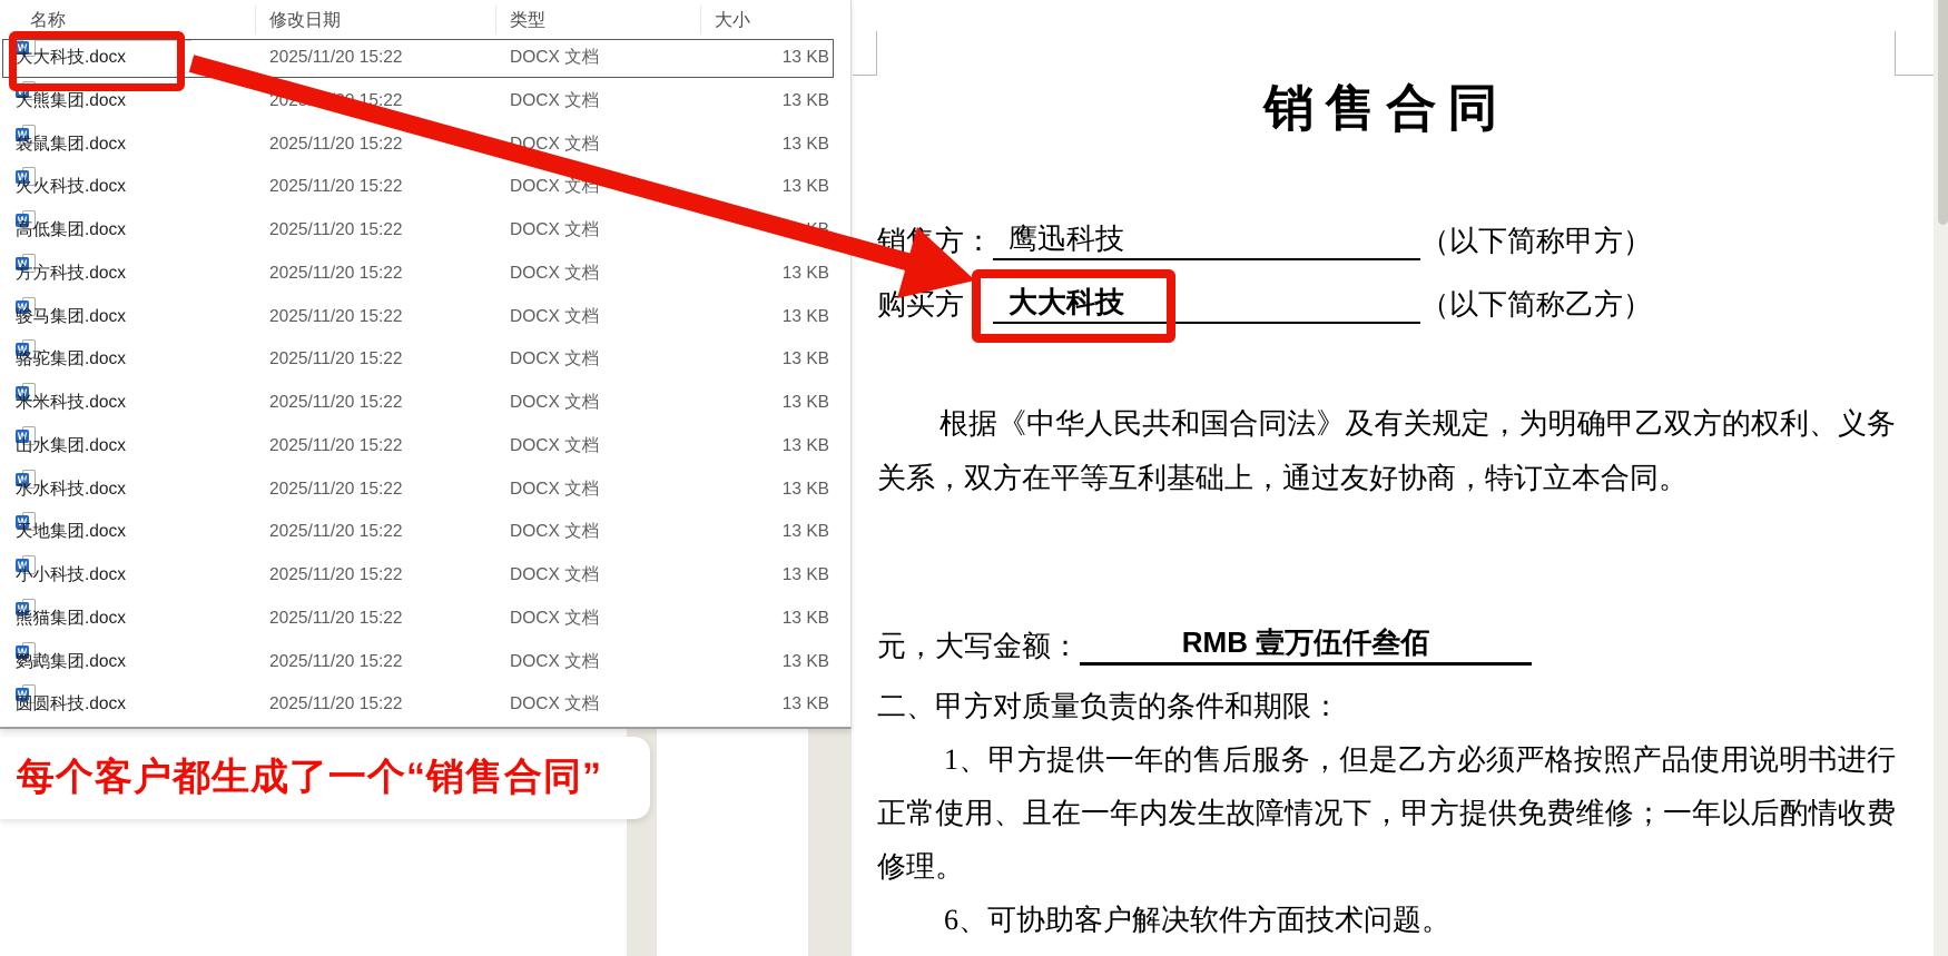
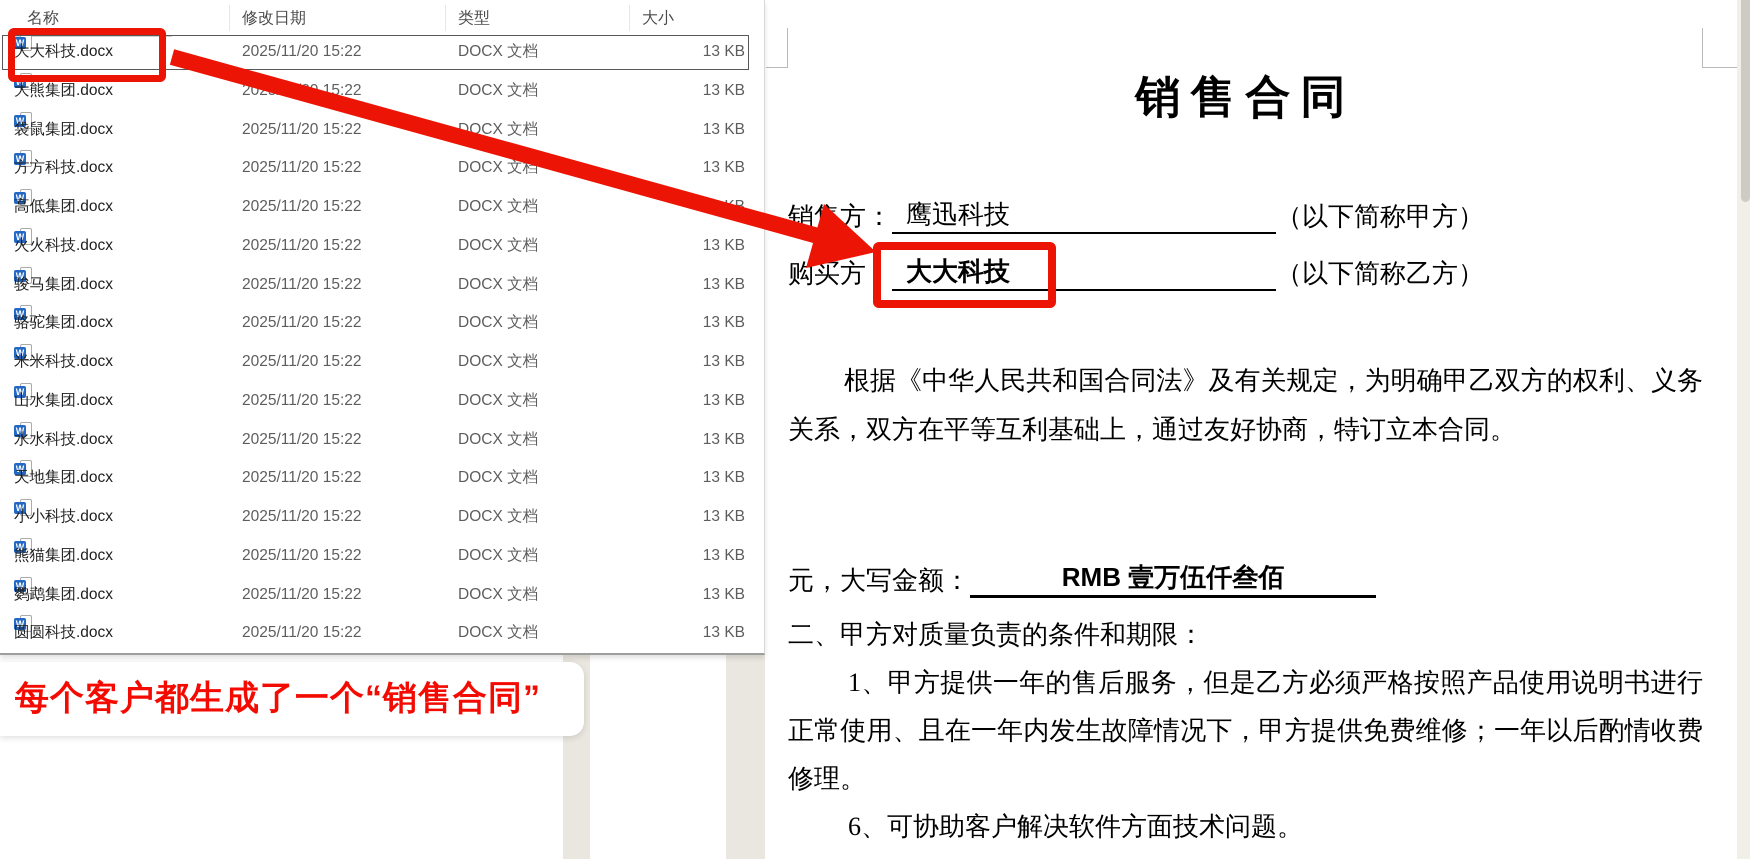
  销售合同
  销方：
  鹰迅科技
  （以下简称甲方）
  购买方：
  大大科技
  （以下简称乙方）
  根据《中华人民共和国合同法》及有关规定，为明确甲乙双方的权利、义务
  关系，双方在平等互利基础上，通过友好协商，特订立本合同。
  元，大写金额：
  RMB 壹万伍仟叁佰
  二、甲方对质量负责的条件和期限：
  1、甲方提供一年的售后服务，但是乙方必须严格按照产品使用说明书进行
  正常使用、且在一年内发生故障情况下，甲方提供免费维修；一年以后酌情收费
  修理。
  6、可协助客户解决软件方面技术问题。
  名称
  修改日期
  类型
  大小
  W
  大大科技.docx
  2025/11/20 15:22
  DOCX 文档
  13 KB
  W
  大熊集团.docx
  DOCX 文档
  13 KB
  W
  袋鼠集团.docx
  2025/11/20 15:22
  DOCX 文档
  13 KB
  W
- 火火科技.docx
+ 方方科技.docx
  2025/11/20 15:22
  DOCX 文档
  13 KB
  W
  高低集团.docx
  2025/11/20 15:22
  DOCX 文档
  W
- 方方科技.docx
+ 火火科技.docx
  2025/11/20 15:22
  DOCX 文档
  13 KB
  W
  骏马集团.docx
  2025/11/20 15:22
  DOCX 文档
  13 KB
  W
  骆驼集团.docx
  2025/11/20 15:22
  DOCX 文档
  13 KB
  W
  米米科技.docx
  2025/11/20 15:22
  DOCX 文档
  13 KB
  W
  山水集团.docx
  2025/11/20 15:22
  DOCX 文档
  13 KB
  W
  水水科技.docx
  2025/11/20 15:22
  DOCX 文档
  13 KB
  W
  天地集团.docx
  2025/11/20 15:22
  DOCX 文档
  13 KB
  W
  小小科技.docx
  2025/11/20 15:22
  DOCX 文档
  13 KB
  W
  熊猫集团.docx
  2025/11/20 15:22
  DOCX 文档
  13 KB
  W
  鹦鹉集团.docx
  2025/11/20 15:22
  DOCX 文档
  13 KB
  W
  圆圆科技.docx
  2025/11/20 15:22
  DOCX 文档
  13 KB
  每个客户都生成了一个“销售合同”
